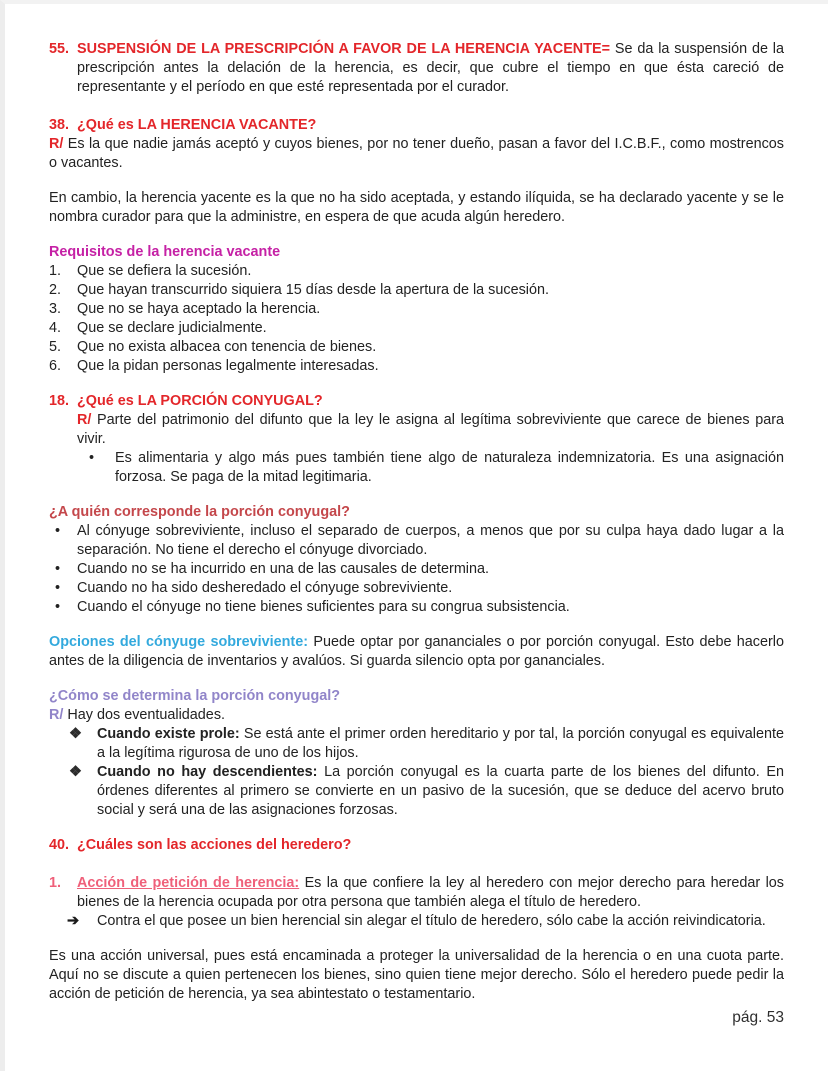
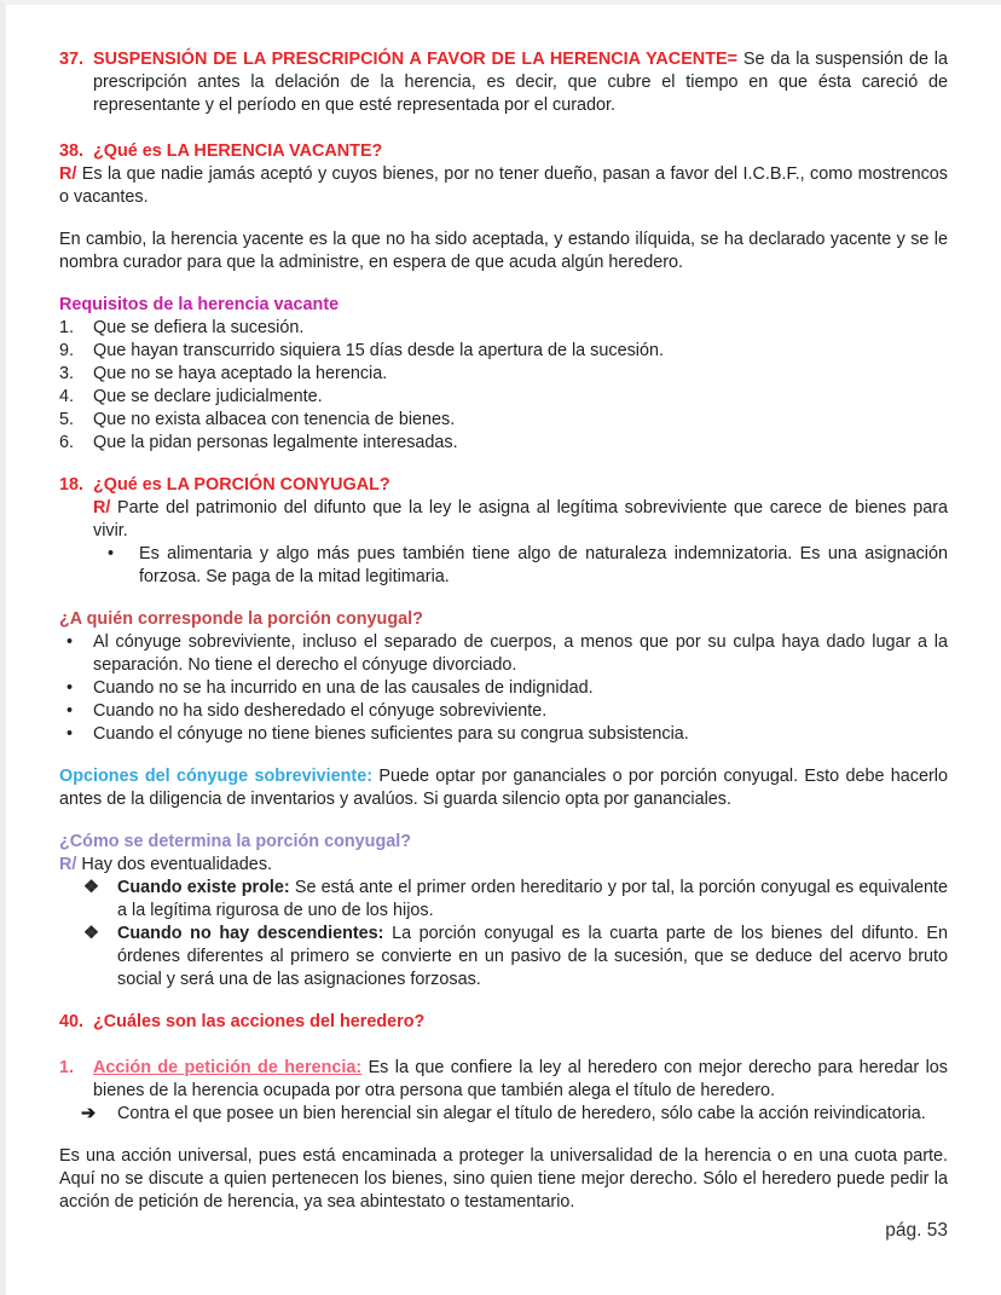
- 55.
+ 37.
  SUSPENSIÓN DE LA PRESCRIPCIÓN A FAVOR DE LA HERENCIA YACENTE= Se da la suspensión de la prescripción antes la delación de la herencia, es decir, que cubre el tiempo en que ésta careció de representante y el período en que esté representada por el curador.
  38.
  ¿Qué es LA HERENCIA VACANTE?
  R/ Es la que nadie jamás aceptó y cuyos bienes, por no tener dueño, pasan a favor del I.C.B.F., como mostrencos o vacantes.
  En cambio, la herencia yacente es la que no ha sido aceptada, y estando ilíquida, se ha declarado yacente y se le nombra curador para que la administre, en espera de que acuda algún heredero.
  Requisitos de la herencia vacante
  1.
  Que se defiera la sucesión.
- 2.
+ 9.
  Que hayan transcurrido siquiera 15 días desde la apertura de la sucesión.
  3.
  Que no se haya aceptado la herencia.
  4.
  Que se declare judicialmente.
  5.
  Que no exista albacea con tenencia de bienes.
  6.
  Que la pidan personas legalmente interesadas.
  18.
  ¿Qué es LA PORCIÓN CONYUGAL?
  R/ Parte del patrimonio del difunto que la ley le asigna al legítima sobreviviente que carece de bienes para vivir.
  •
  Es alimentaria y algo más pues también tiene algo de naturaleza indemnizatoria. Es una asignación forzosa. Se paga de la mitad legitimaria.
  ¿A quién corresponde la porción conyugal?
  •
  Al cónyuge sobreviviente, incluso el separado de cuerpos, a menos que por su culpa haya dado lugar a la separación. No tiene el derecho el cónyuge divorciado.
  •
- Cuando no se ha incurrido en una de las causales de determina.
+ Cuando no se ha incurrido en una de las causales de indignidad.
  •
  Cuando no ha sido desheredado el cónyuge sobreviviente.
  •
  Cuando el cónyuge no tiene bienes suficientes para su congrua subsistencia.
  Opciones del cónyuge sobreviviente: Puede optar por gananciales o por porción conyugal. Esto debe hacerlo antes de la diligencia de inventarios y avalúos. Si guarda silencio opta por gananciales.
  ¿Cómo se determina la porción conyugal?
  R/ Hay dos eventualidades.
  ❖
  Cuando existe prole: Se está ante el primer orden hereditario y por tal, la porción conyugal es equivalente a la legítima rigurosa de uno de los hijos.
  ❖
  Cuando no hay descendientes: La porción conyugal es la cuarta parte de los bienes del difunto. En órdenes diferentes al primero se convierte en un pasivo de la sucesión, que se deduce del acervo bruto social y será una de las asignaciones forzosas.
  40.
  ¿Cuáles son las acciones del heredero?
  1.
  Acción de petición de herencia: Es la que confiere la ley al heredero con mejor derecho para heredar los bienes de la herencia ocupada por otra persona que también alega el título de heredero.
  ➔
  Contra el que posee un bien herencial sin alegar el título de heredero, sólo cabe la acción reivindicatoria.
  Es una acción universal, pues está encaminada a proteger la universalidad de la herencia o en una cuota parte. Aquí no se discute a quien pertenecen los bienes, sino quien tiene mejor derecho. Sólo el heredero puede pedir la acción de petición de herencia, ya sea abintestato o testamentario.
  pág. 53
